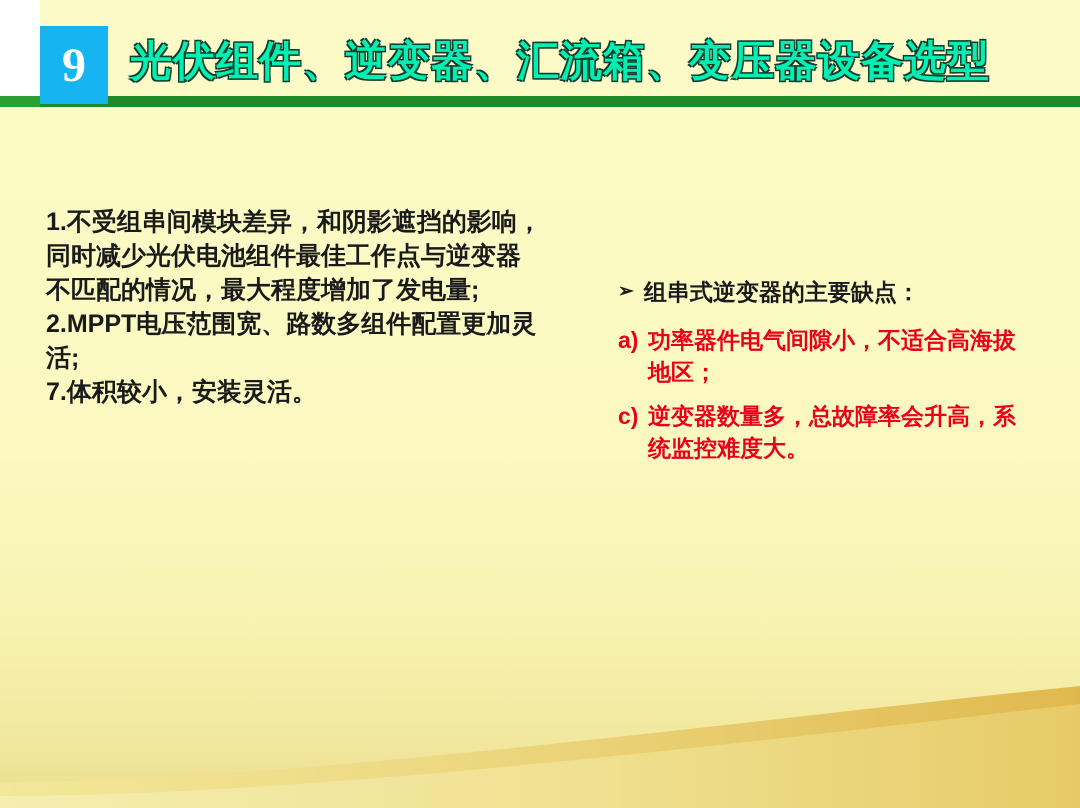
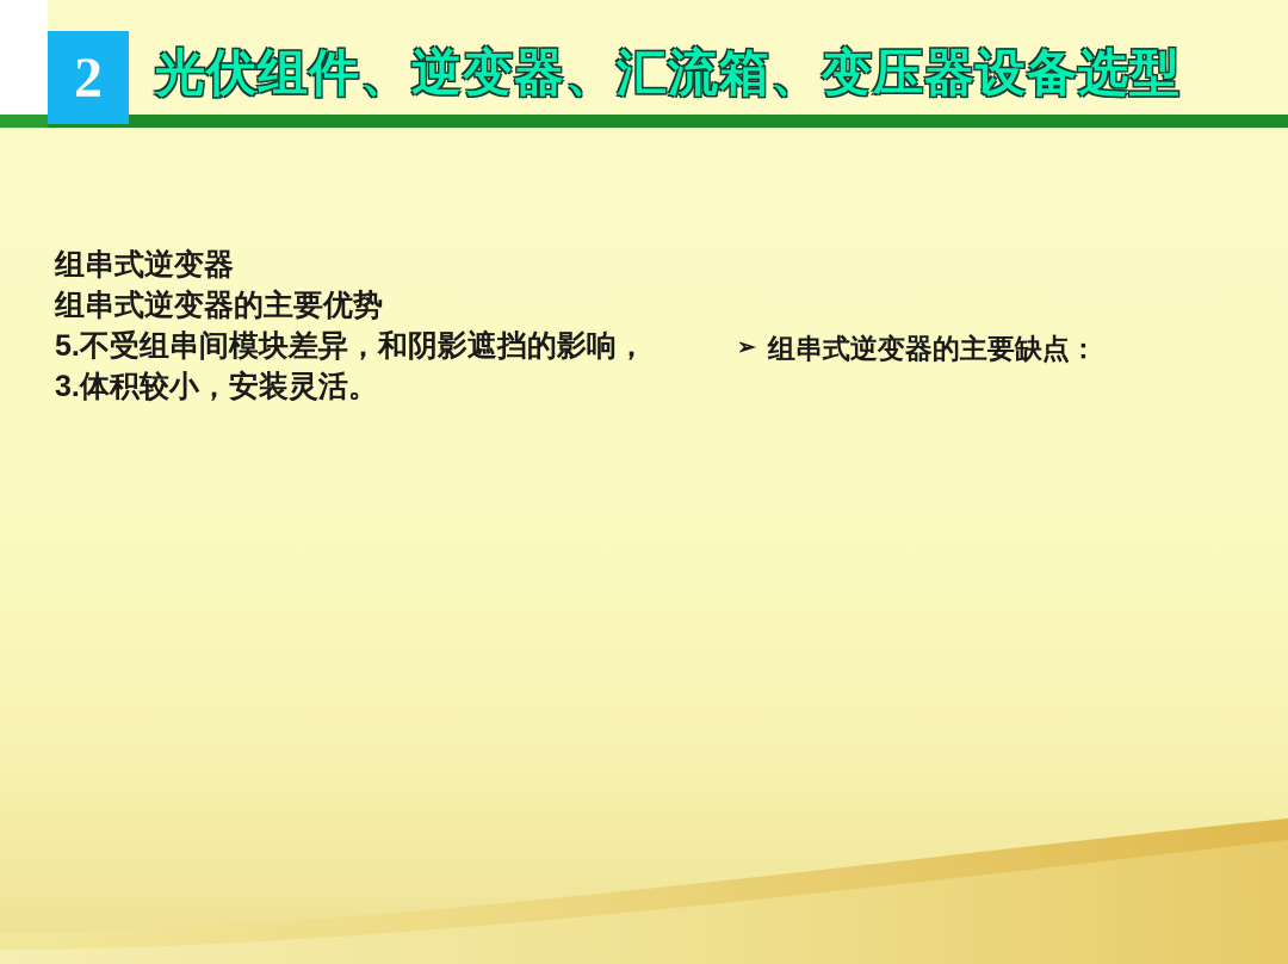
- 9
+ 2
  光伏组件、逆变器、汇流箱、变压器设备选型
+ 组串式逆变器
+ 组串式逆变器的主要优势
- 1.不受组串间模块差异，和阴影遮挡的影响，
+ 5.不受组串间模块差异，和阴影遮挡的影响，
- 同时减少光伏电池组件最佳工作点与逆变器
- 不匹配的情况，最大程度增加了发电量;
- 2.MPPT电压范围宽、路数多组件配置更加灵
- 活;
- 7.体积较小，安装灵活。
+ 3.体积较小，安装灵活。
  ➢
  组串式逆变器的主要缺点：
- a)
- 功率器件电气间隙小，不适合高海拔地区；
- c)
- 逆变器数量多，总故障率会升高，系统监控难度大。
